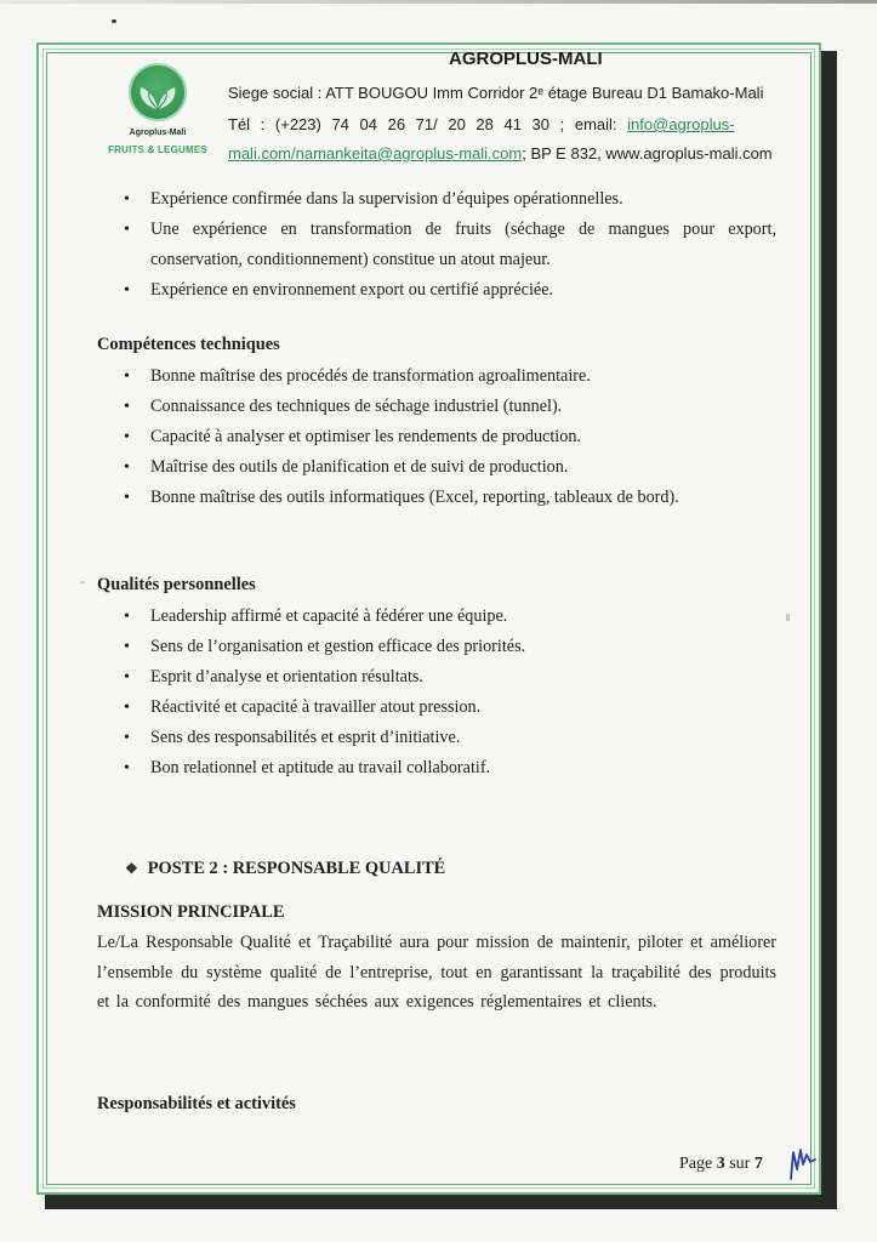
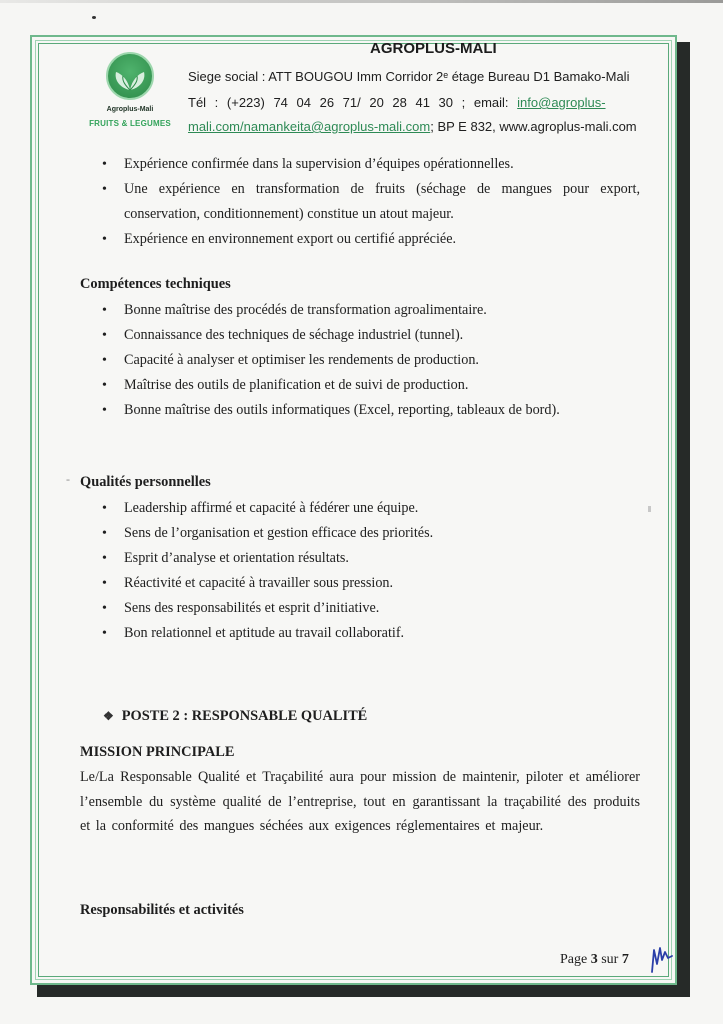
  FRUITS & LEGUMES
  AGROPLUS-MALI
  Siege social : ATT BOUGOU Imm Corridor 2ᵉ étage Bureau D1 Bamako-Mali
  Tél : (+223) 74 04 26 71/ 20 28 41 30 ; email: info@agroplus-
  mali.com/namankeita@agroplus-mali.com; BP E 832, www.agroplus-mali.com
  Expérience confirmée dans la supervision d’équipes opérationnelles.
  Une expérience en transformation de fruits (séchage de mangues pour export, conservation, conditionnement) constitue un atout majeur.
  Expérience en environnement export ou certifié appréciée.
  Compétences techniques
  Bonne maîtrise des procédés de transformation agroalimentaire.
  Connaissance des techniques de séchage industriel (tunnel).
  Capacité à analyser et optimiser les rendements de production.
  Maîtrise des outils de planification et de suivi de production.
  Bonne maîtrise des outils informatiques (Excel, reporting, tableaux de bord).
  -
  Qualités personnelles
  Leadership affirmé et capacité à fédérer une équipe.
  Sens de l’organisation et gestion efficace des priorités.
  Esprit d’analyse et orientation résultats.
- Réactivité et capacité à travailler atout pression.
+ Réactivité et capacité à travailler sous pression.
  Sens des responsabilités et esprit d’initiative.
  Bon relationnel et aptitude au travail collaboratif.
  ❖ POSTE 2 : RESPONSABLE QUALITÉ
  MISSION PRINCIPALE
- Le/La Responsable Qualité et Traçabilité aura pour mission de maintenir, piloter et améliorer l’ensemble du système qualité de l’entreprise, tout en garantissant la traçabilité des produits et la conformité des mangues séchées aux exigences réglementaires et clients.
+ Le/La Responsable Qualité et Traçabilité aura pour mission de maintenir, piloter et améliorer l’ensemble du système qualité de l’entreprise, tout en garantissant la traçabilité des produits et la conformité des mangues séchées aux exigences réglementaires et majeur.
  Responsabilités et activités
  Page 3 sur 7
